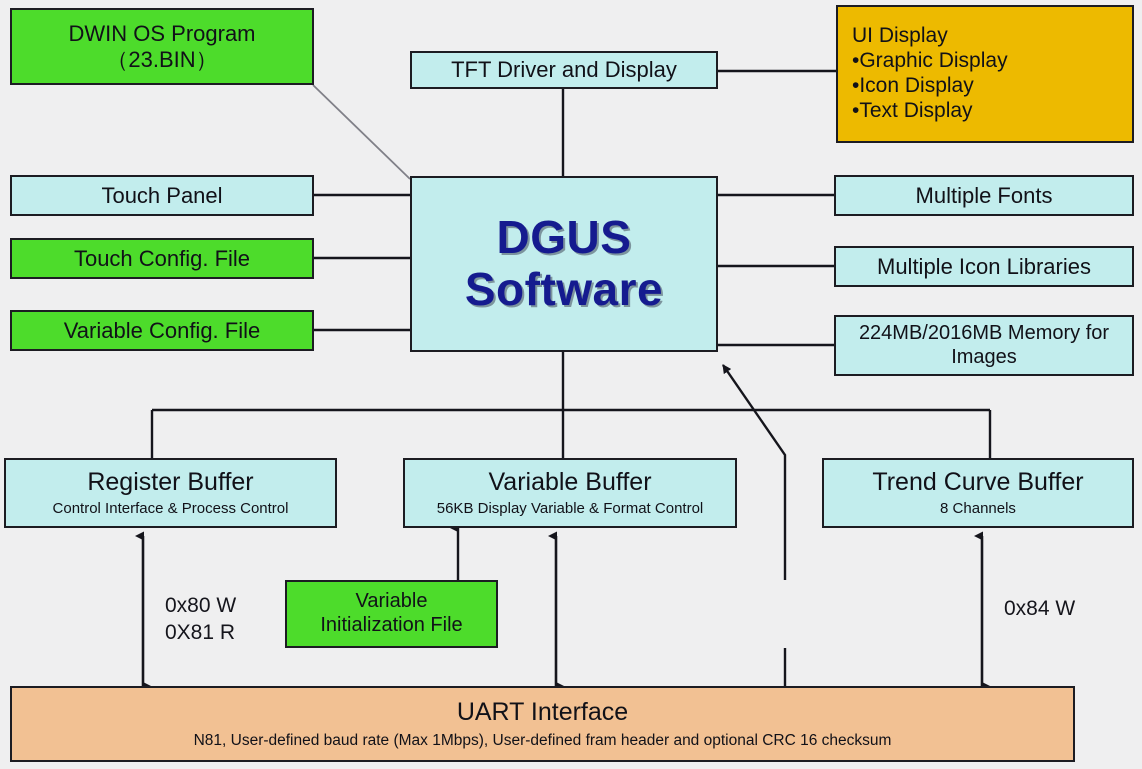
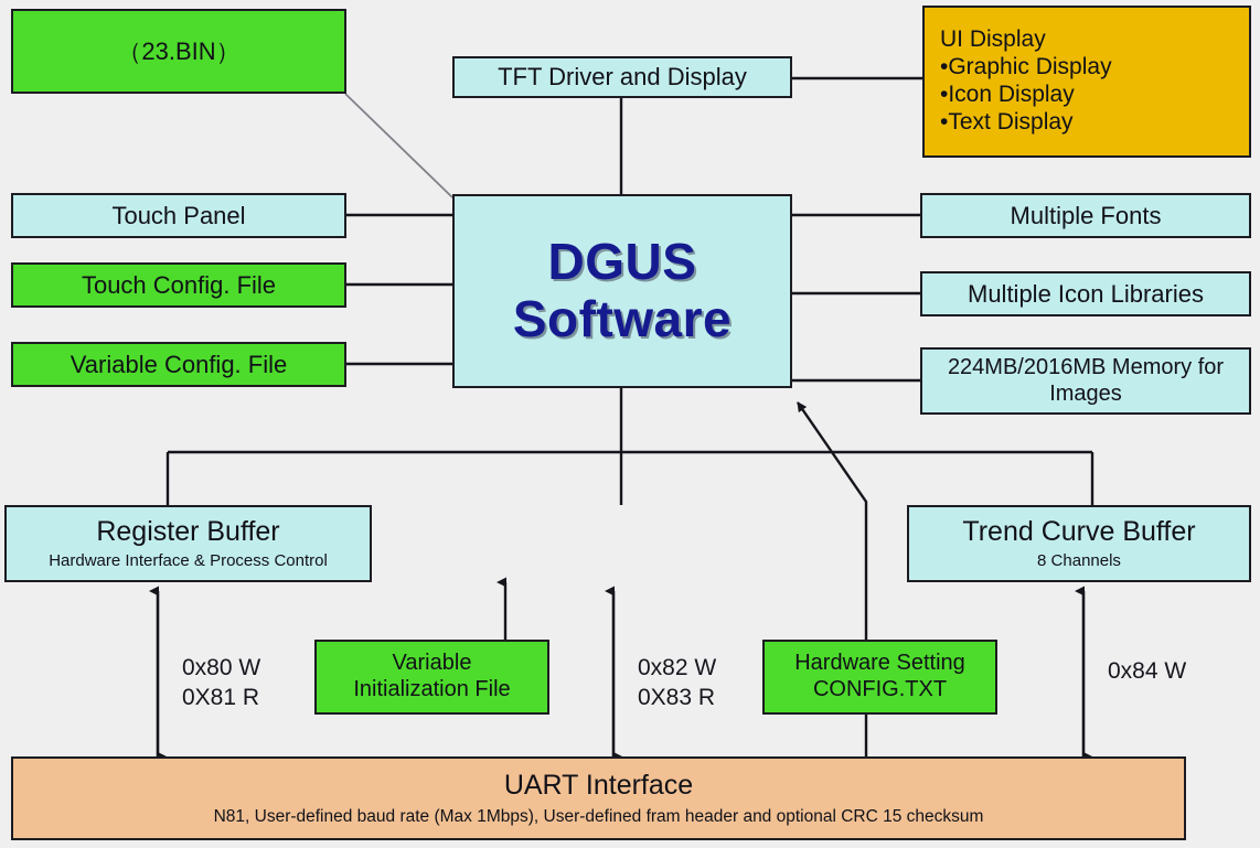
- DWIN OS Program
  （23.BIN）
  TFT Driver and Display
  UI Display
  •Graphic Display
  •Icon Display
  •Text Display
  Touch Panel
  Touch Config. File
  Variable Config. File
  DGUS
  Software
  Multiple Fonts
  Multiple Icon Libraries
  224MB/2016MB Memory for
  Images
  Register Buffer
- Control Interface & Process Control
+ Hardware Interface & Process Control
- Variable Buffer
- 56KB Display Variable & Format Control
  Trend Curve Buffer
  8 Channels
  0x80 W
  0X81 R
+ 0x82 W
+ 0X83 R
  0x84 W
  Variable
  Initialization File
+ Hardware Setting
+ CONFIG.TXT
  UART Interface
- N81, User-defined baud rate (Max 1Mbps), User-defined fram header and optional CRC 16 checksum
+ N81, User-defined baud rate (Max 1Mbps), User-defined fram header and optional CRC 15 checksum
